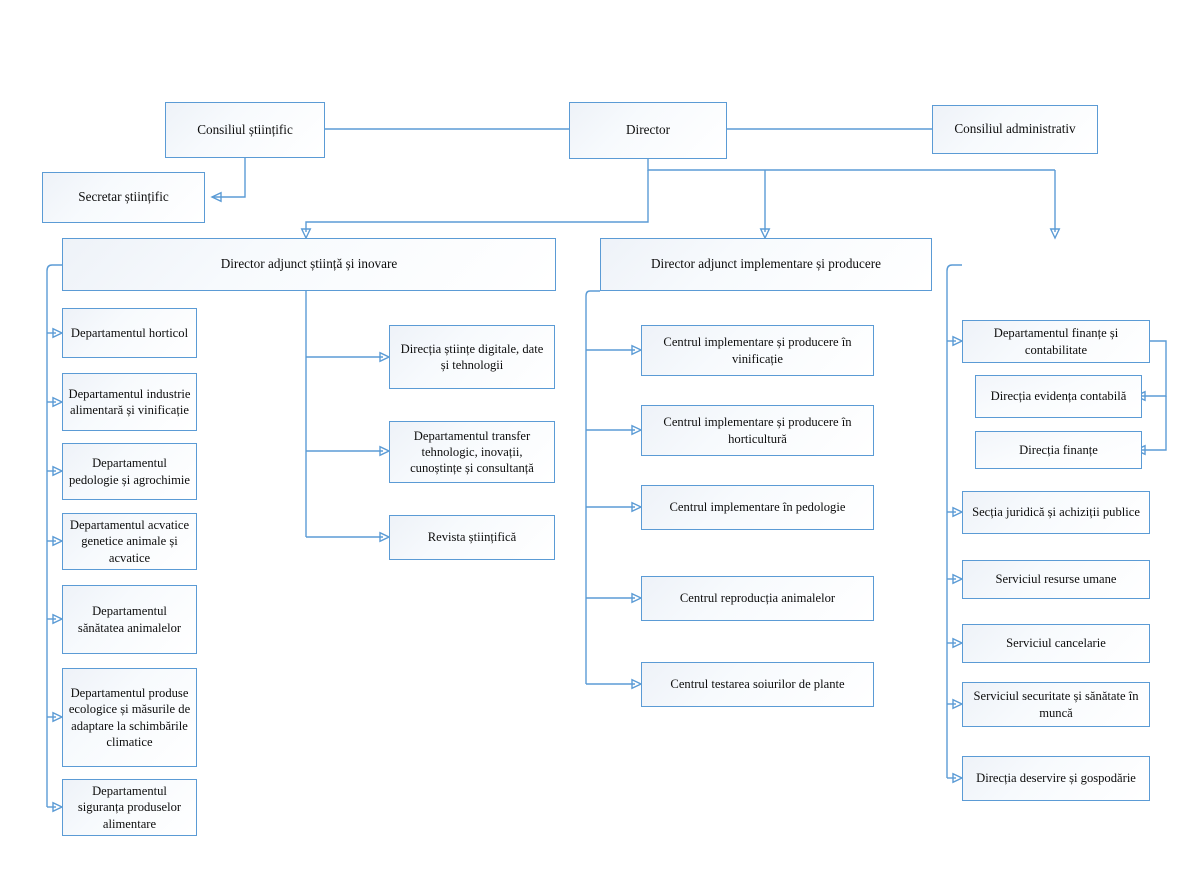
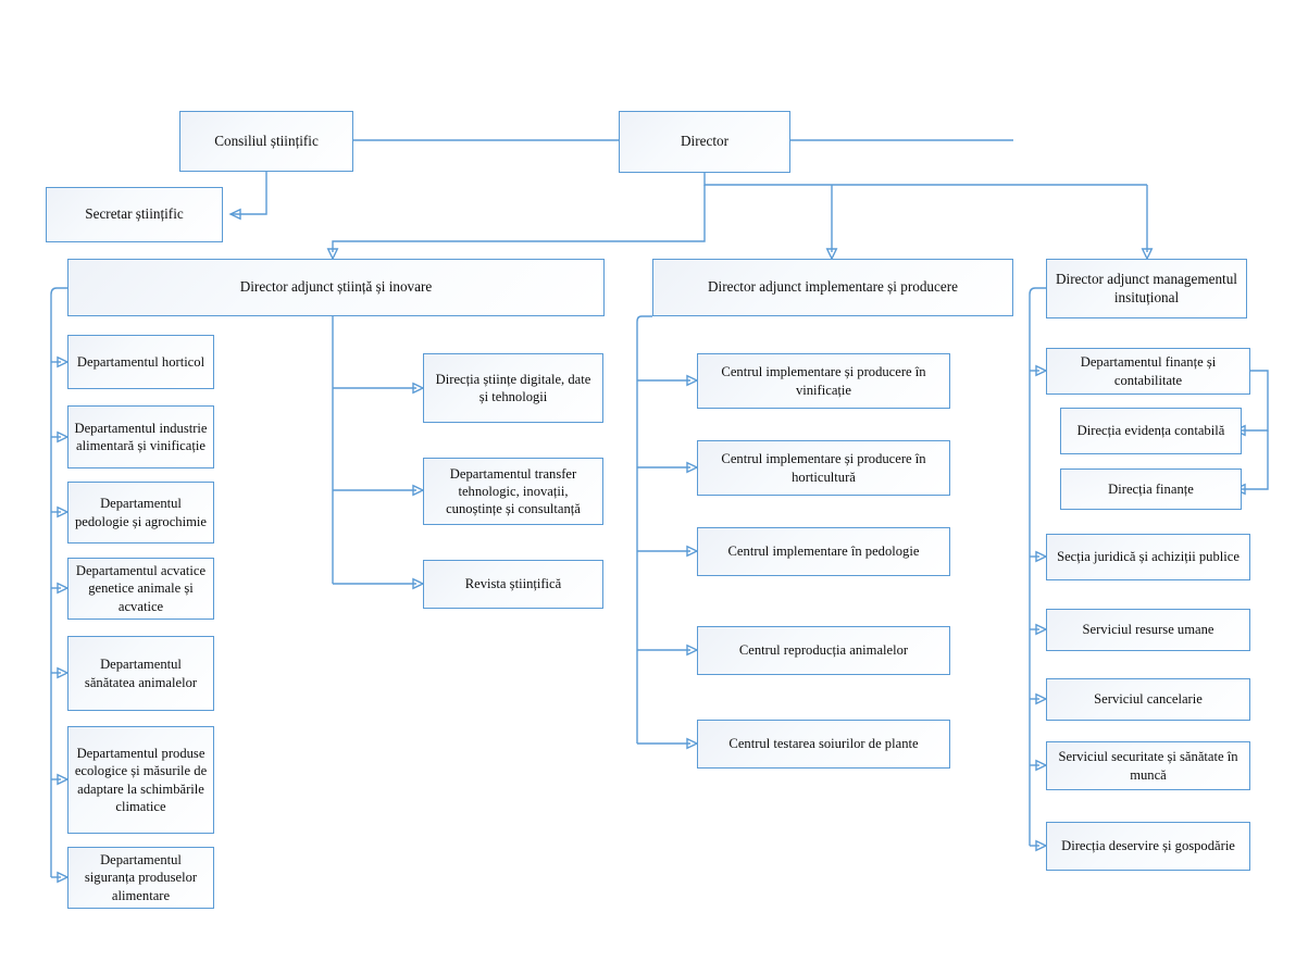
  Consiliul științific
  Director
- Consiliul administrativ
  Secretar științific
  Director adjunct știință și inovare
  Director adjunct implementare și producere
+ Director adjunct managementul insituțional
  Departamentul horticol
  Departamentul industrie alimentară și vinificație
  Departamentul pedologie și agrochimie
  Departamentul acvatice genetice animale și acvatice
  Departamentul sănătatea animalelor
  Departamentul produse ecologice și măsurile de adaptare la schimbările climatice
  Departamentul siguranța produselor alimentare
  Direcția științe digitale, date și tehnologii
  Departamentul transfer tehnologic, inovații, cunoștințe și consultanță
  Revista științifică
  Centrul implementare și producere în vinificație
  Centrul implementare și producere în horticultură
  Centrul implementare în pedologie
  Centrul reproducția animalelor
  Centrul testarea soiurilor de plante
  Departamentul finanțe și contabilitate
  Direcția evidența contabilă
  Direcția finanțe
  Secția juridică și achiziții publice
  Serviciul resurse umane
  Serviciul cancelarie
  Serviciul securitate și sănătate în muncă
  Direcția deservire și gospodărie
